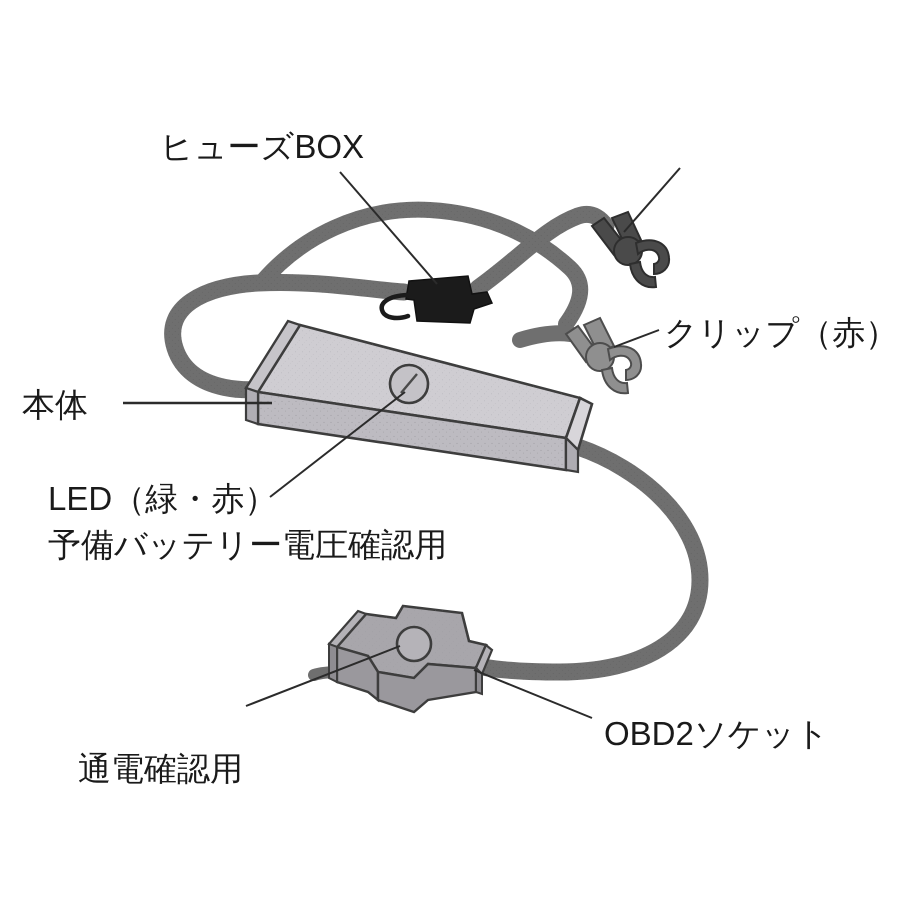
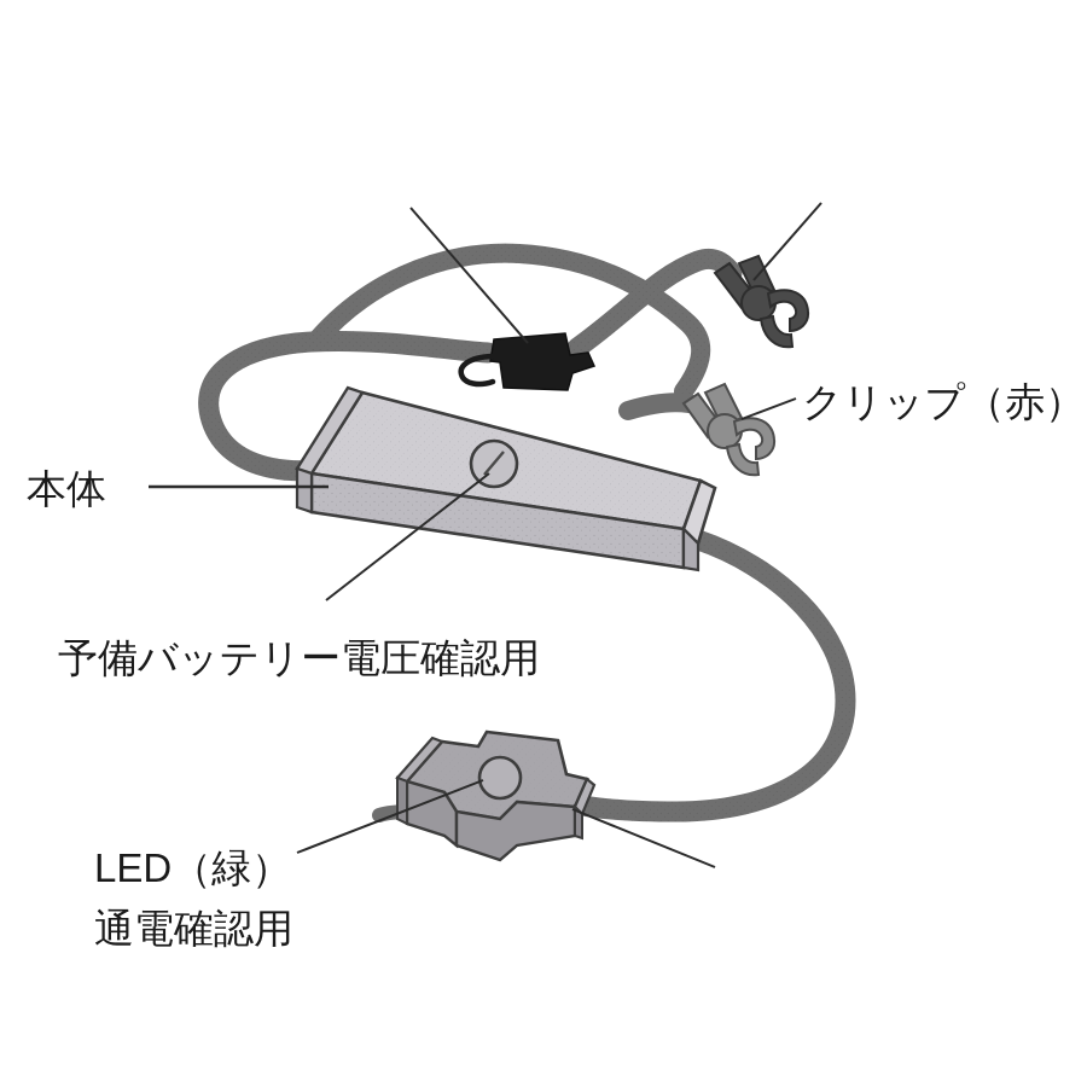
- ヒューズBOX
  クリップ（赤）
  本体
- LED（緑・赤）
  予備バッテリー電圧確認用
+ LED（緑）
  通電確認用
- OBD2ソケット
